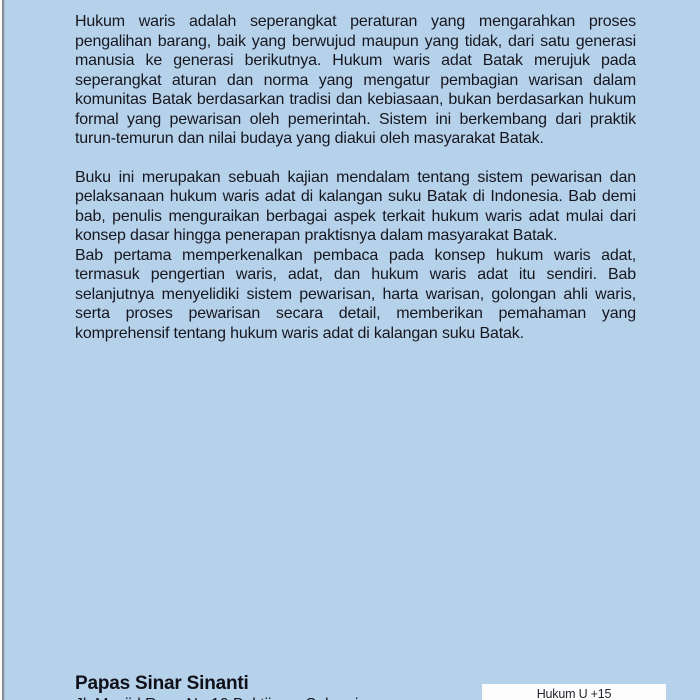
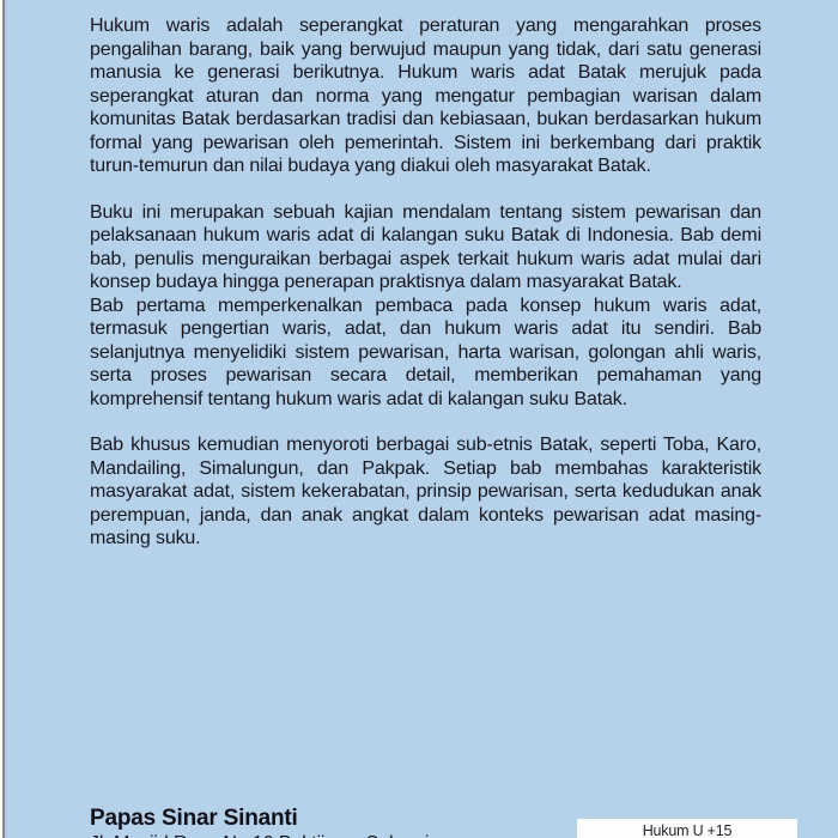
  Hukum waris adalah seperangkat peraturan yang mengarahkan proses pengalihan barang, baik yang berwujud maupun yang tidak, dari satu generasi manusia ke generasi berikutnya. Hukum waris adat Batak merujuk pada seperangkat aturan dan norma yang mengatur pembagian warisan dalam komunitas Batak berdasarkan tradisi dan kebiasaan, bukan berdasarkan hukum formal yang pewarisan oleh pemerintah. Sistem ini berkembang dari praktik turun-temurun dan nilai budaya yang diakui oleh masyarakat Batak.
- Buku ini merupakan sebuah kajian mendalam tentang sistem pewarisan dan pelaksanaan hukum waris adat di kalangan suku Batak di Indonesia. Bab demi bab, penulis menguraikan berbagai aspek terkait hukum waris adat mulai dari konsep dasar hingga penerapan praktisnya dalam masyarakat Batak.
+ Buku ini merupakan sebuah kajian mendalam tentang sistem pewarisan dan pelaksanaan hukum waris adat di kalangan suku Batak di Indonesia. Bab demi bab, penulis menguraikan berbagai aspek terkait hukum waris adat mulai dari konsep budaya hingga penerapan praktisnya dalam masyarakat Batak.
  Bab pertama memperkenalkan pembaca pada konsep hukum waris adat, termasuk pengertian waris, adat, dan hukum waris adat itu sendiri. Bab selanjutnya menyelidiki sistem pewarisan, harta warisan, golongan ahli waris, serta proses pewarisan secara detail, memberikan pemahaman yang komprehensif tentang hukum waris adat di kalangan suku Batak.
+ Bab khusus kemudian menyoroti berbagai sub-etnis Batak, seperti Toba, Karo, Mandailing, Simalungun, dan Pakpak. Setiap bab membahas karakteristik masyarakat adat, sistem kekerabatan, prinsip pewarisan, serta kedudukan anak perempuan, janda, dan anak angkat dalam konteks pewarisan adat masing-masing suku.
  Papas Sinar Sinanti
  Hukum U +15
